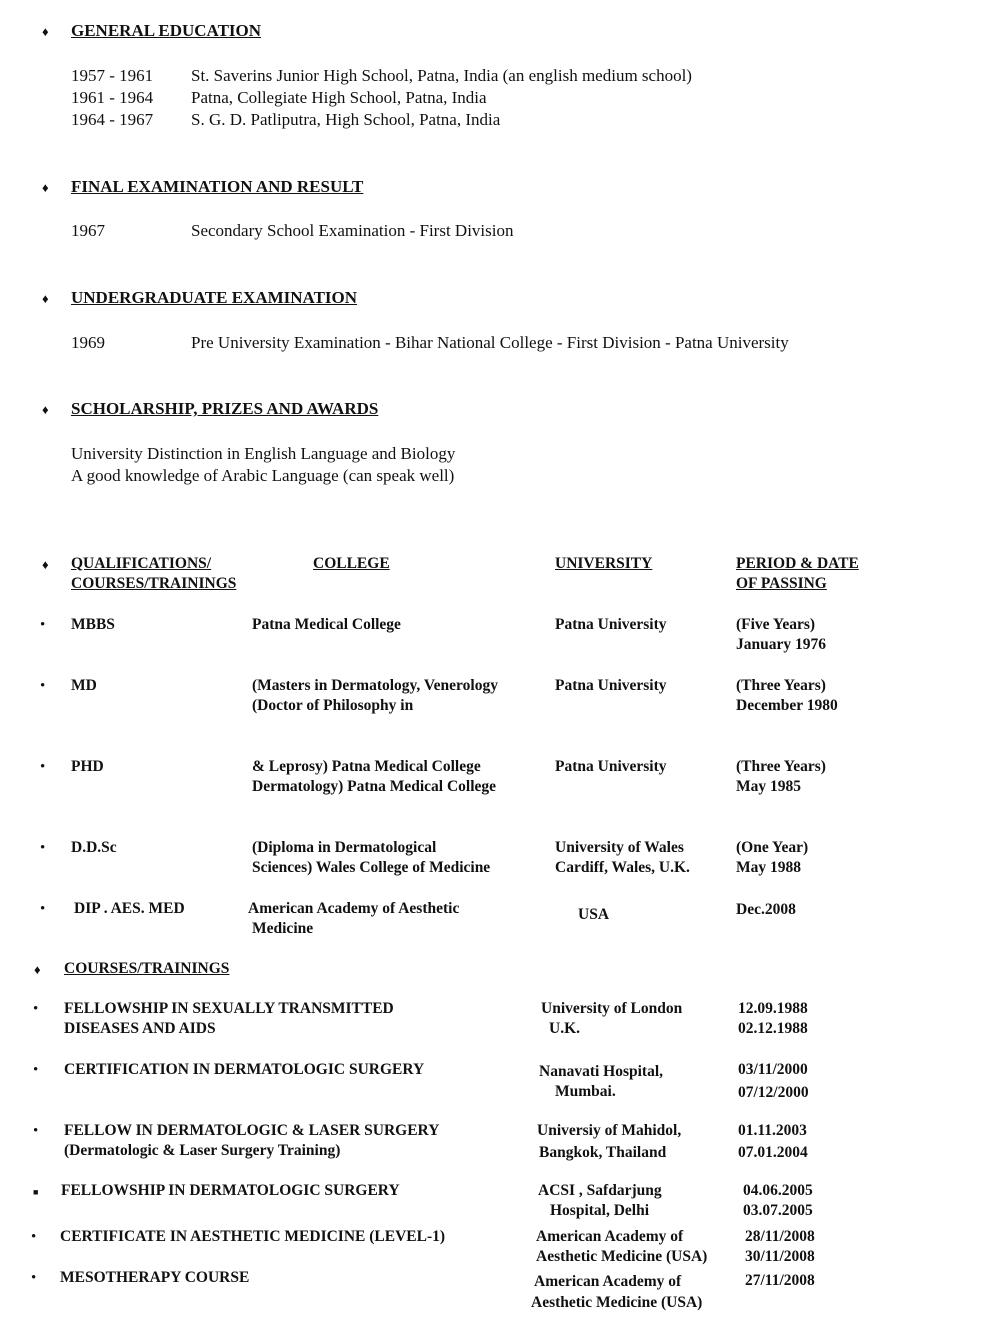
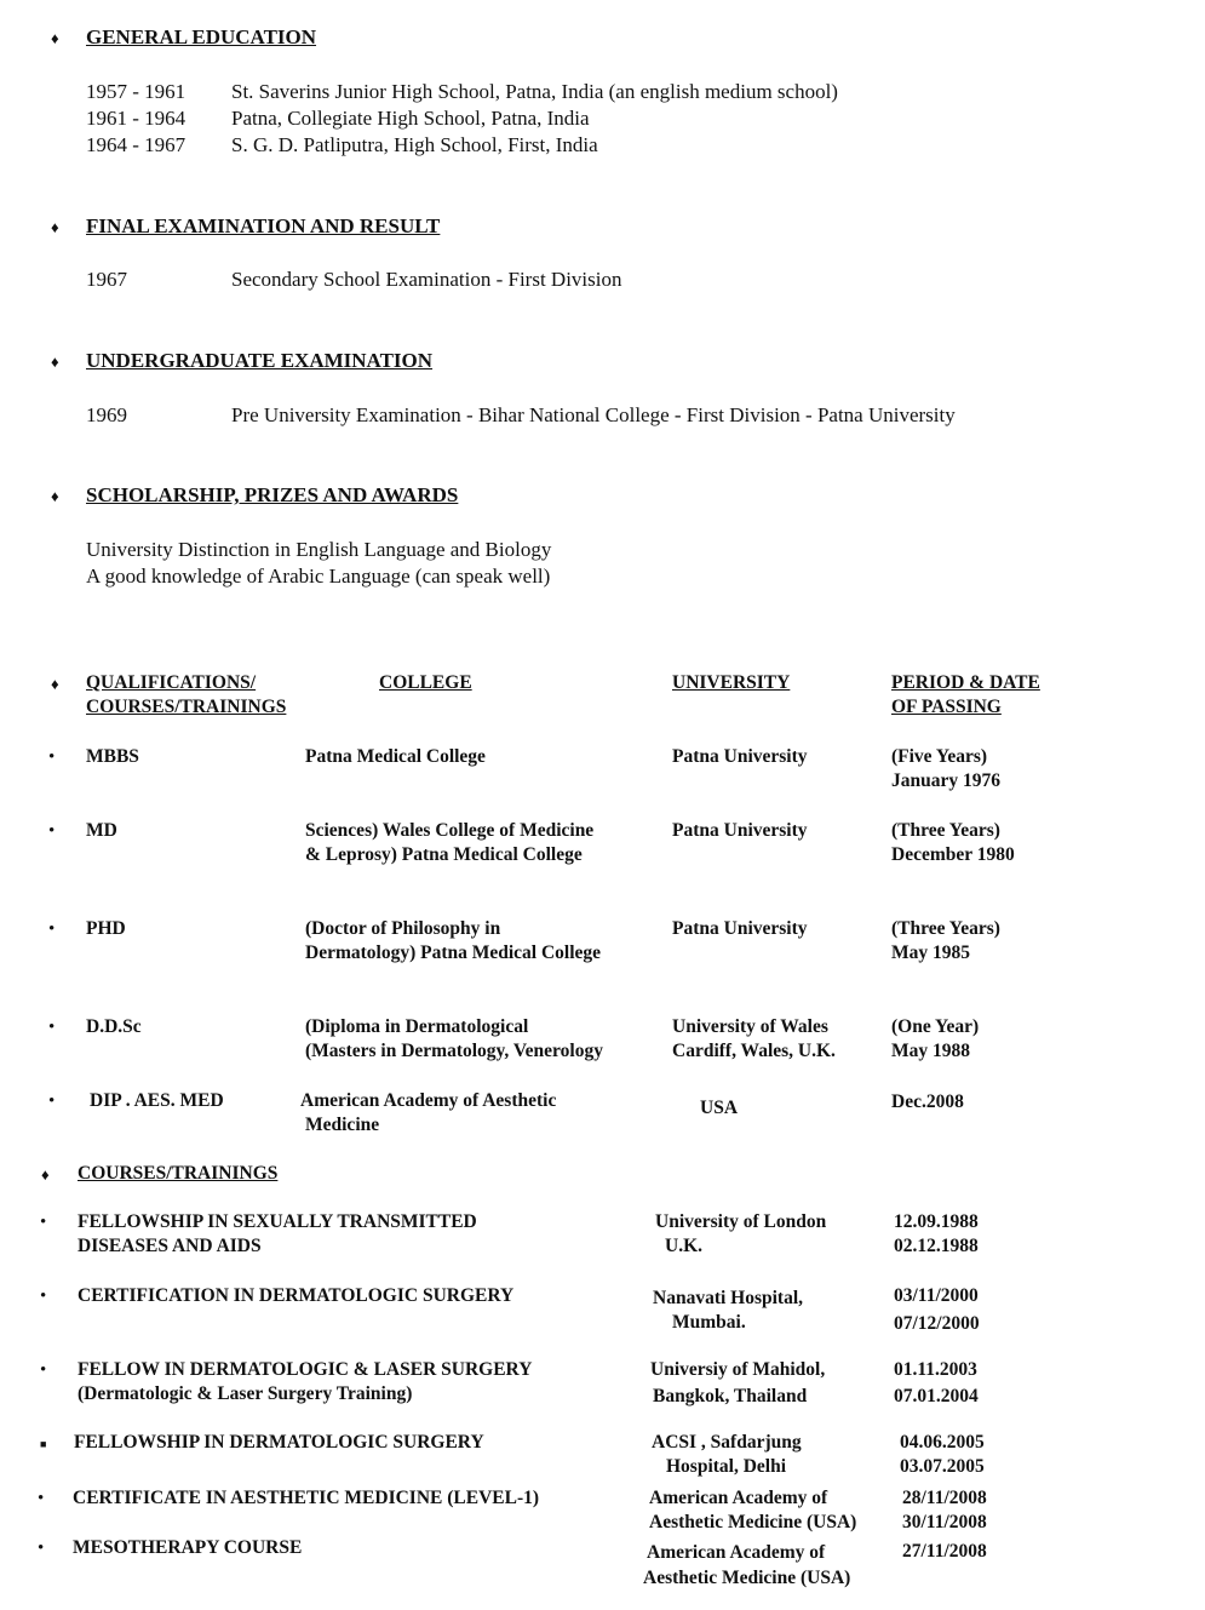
  ♦
  GENERAL EDUCATION
  1957 - 1961
  St. Saverins Junior High School, Patna, India (an english medium school)
  1961 - 1964
  Patna, Collegiate High School, Patna, India
  1964 - 1967
- S. G. D. Patliputra, High School, Patna, India
+ S. G. D. Patliputra, High School, First, India
  ♦
  FINAL EXAMINATION AND RESULT
  1967
  Secondary School Examination - First Division
  ♦
  UNDERGRADUATE EXAMINATION
  1969
  Pre University Examination - Bihar National College - First Division - Patna University
  ♦
  SCHOLARSHIP, PRIZES AND AWARDS
  University Distinction in English Language and Biology
  A good knowledge of Arabic Language (can speak well)
  ♦
  QUALIFICATIONS/
  COURSES/TRAININGS
  COLLEGE
  UNIVERSITY
  PERIOD & DATE
  OF PASSING
  •
  MBBS
  Patna Medical College
  Patna University
  (Five Years)
  January 1976
  •
  MD
- (Masters in Dermatology, Venerology
+ Sciences) Wales College of Medicine
- (Doctor of Philosophy in
+ & Leprosy) Patna Medical College
  Patna University
  (Three Years)
  December 1980
  •
  PHD
- & Leprosy) Patna Medical College
+ (Doctor of Philosophy in
  Dermatology) Patna Medical College
  Patna University
  (Three Years)
  May 1985
  •
  D.D.Sc
  (Diploma in Dermatological
- Sciences) Wales College of Medicine
+ (Masters in Dermatology, Venerology
  University of Wales
  Cardiff, Wales, U.K.
  (One Year)
  May 1988
  •
  DIP . AES. MED
  American Academy of Aesthetic
  Medicine
  USA
  Dec.2008
  ♦
  COURSES/TRAININGS
  •
  FELLOWSHIP IN SEXUALLY TRANSMITTED
  DISEASES AND AIDS
  University of London
  U.K.
  12.09.1988
  02.12.1988
  •
  CERTIFICATION IN DERMATOLOGIC SURGERY
  Nanavati Hospital,
  Mumbai.
  03/11/2000
  07/12/2000
  •
  FELLOW IN DERMATOLOGIC & LASER SURGERY
  (Dermatologic & Laser Surgery Training)
  Universiy of Mahidol,
  Bangkok, Thailand
  01.11.2003
  07.01.2004
  ■
  FELLOWSHIP IN DERMATOLOGIC SURGERY
  ACSI , Safdarjung
  Hospital, Delhi
  04.06.2005
  03.07.2005
  •
  CERTIFICATE IN AESTHETIC MEDICINE (LEVEL-1)
  American Academy of
  Aesthetic Medicine (USA)
  28/11/2008
  30/11/2008
  •
  MESOTHERAPY COURSE
  American Academy of
  Aesthetic Medicine (USA)
  27/11/2008
